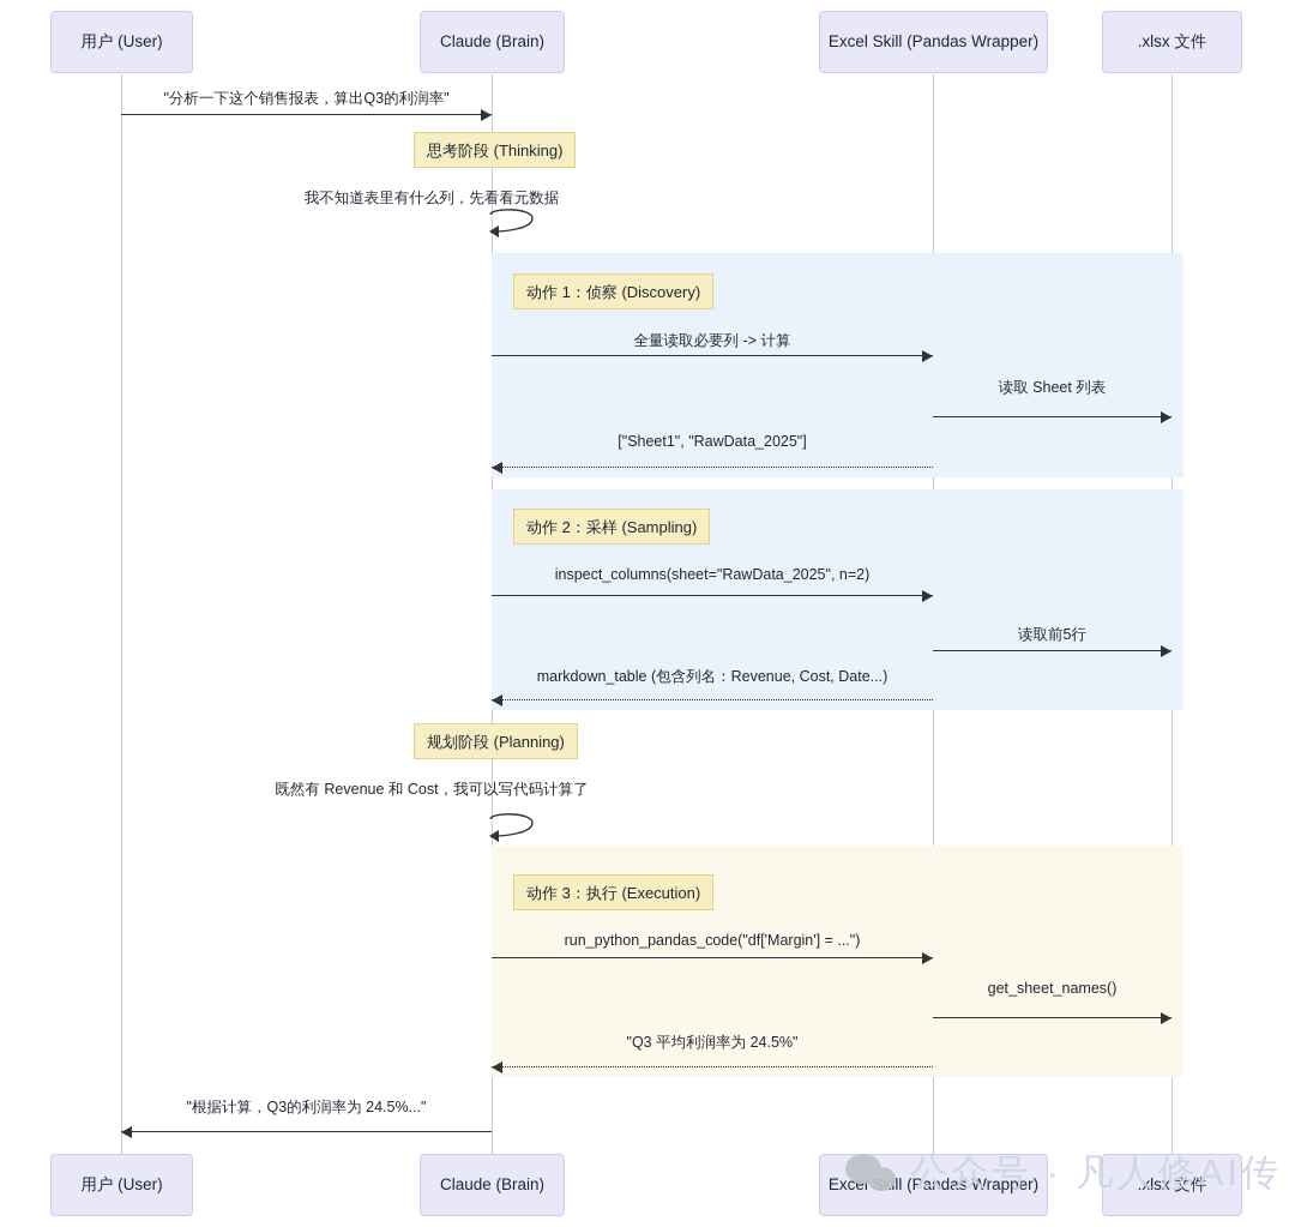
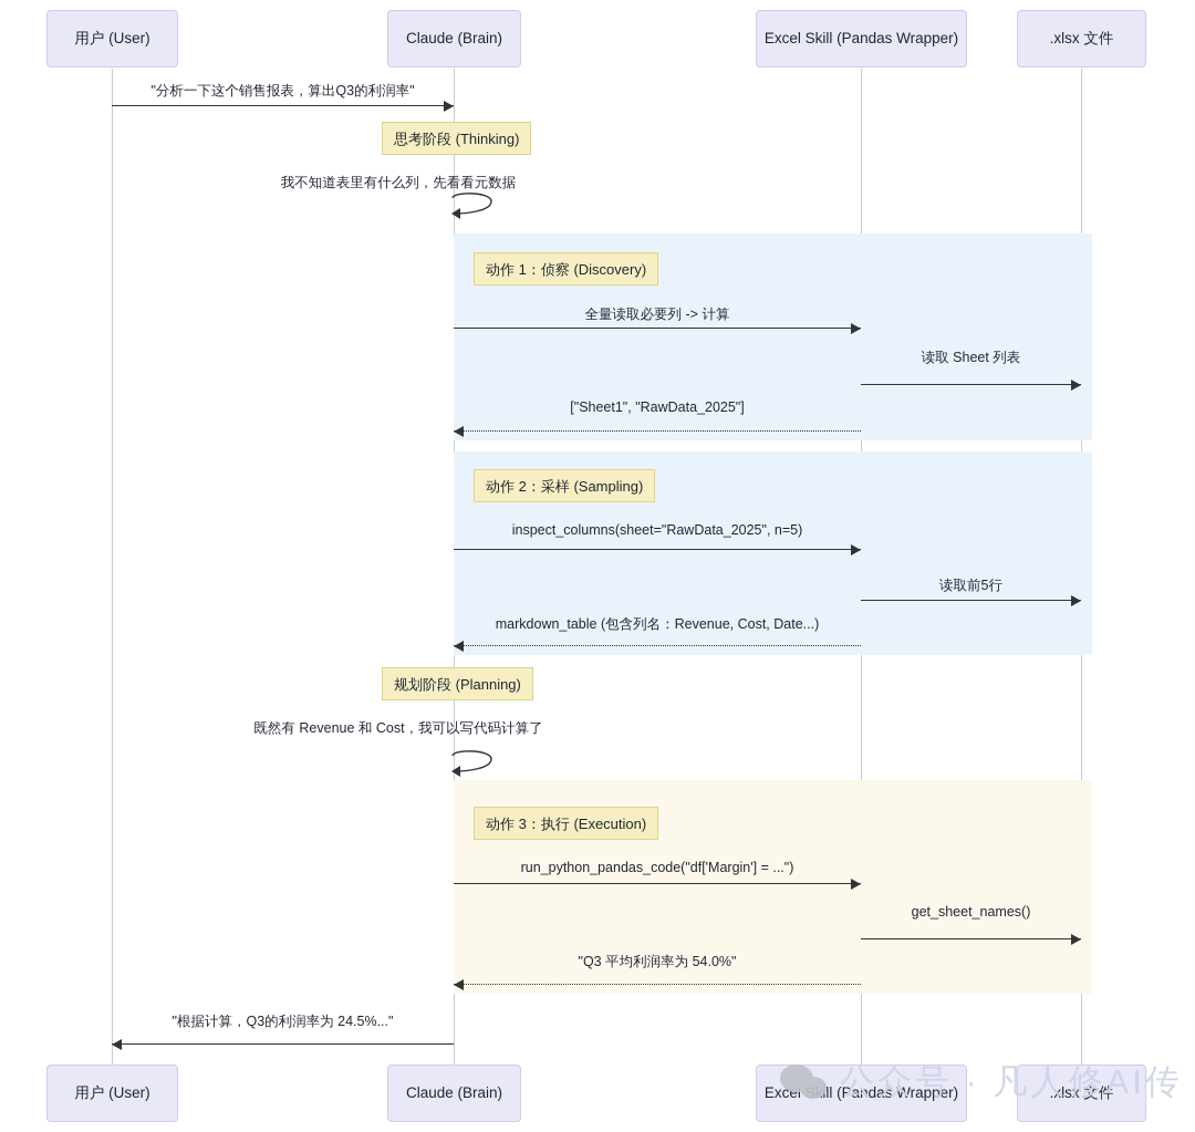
  用户 (User)
  Claude (Brain)
  Excel Skill (Pandas Wrapper)
  .xlsx 文件
  用户 (User)
  Claude (Brain)
  Excelll (Pandas Wrapper)
  .xlsx 文件
  "分析一下这个销售报表，算出Q3的利润率"
  全量读取必要列 -> 计算
  读取 Sheet 列表
  ["Sheet1", "RawData_2025"]
- inspect_columns(sheet="RawData_2025", n=2)
+ inspect_columns(sheet="RawData_2025", n=5)
  读取前5行
  markdown_table (包含列名：Revenue, Cost, Date...)
  run_python_pandas_code("df['Margin'] = ...")
  get_sheet_names()
- "Q3 平均利润率为 24.5%"
+ "Q3 平均利润率为 54.0%"
  "根据计算，Q3的利润率为 24.5%..."
  我不知道表里有什么列，先看看元数据
  既然有 Revenue 和 Cost，我可以写代码计算了
  思考阶段 (Thinking)
  动作 1：侦察 (Discovery)
  动作 2：采样 (Sampling)
  规划阶段 (Planning)
  动作 3：执行 (Execution)
  公众号 · 凡人修AI传
